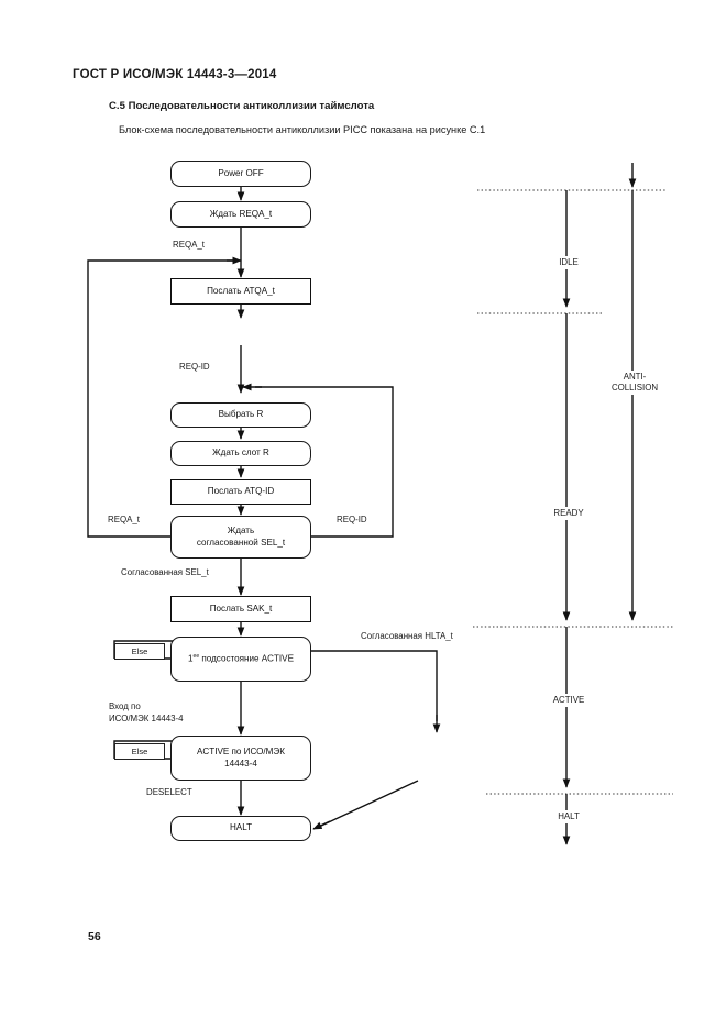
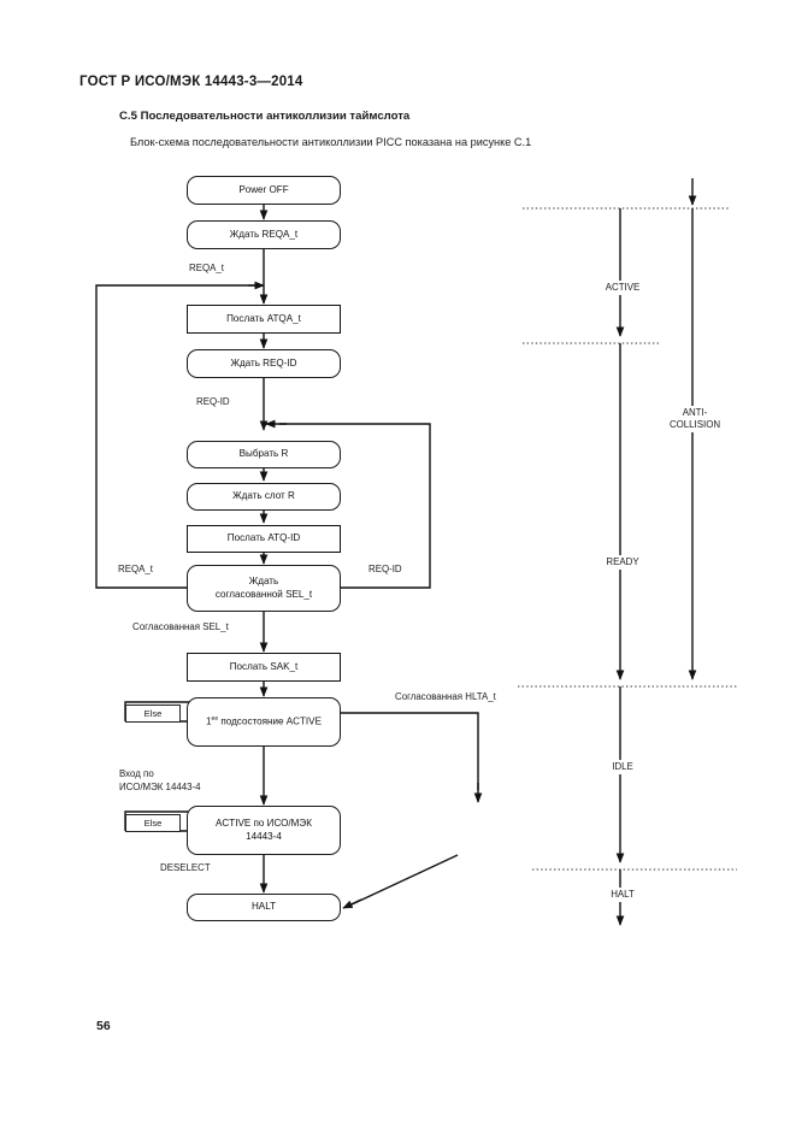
  ГОСТ Р ИСО/МЭК 14443-3—2014
  C.5 Последовательности антиколлизии таймслота
  Блок-схема последовательности антиколлизии PICC показана на рисунке C.1
  Power OFF
  Ждать REQA_t
  Послать ATQA_t
+ Ждать REQ-ID
  Выбрать R
  Ждать слот R
  Послать ATQ-ID
  Ждать
  согласованной SEL_t
  Послать SAK_t
  1 подсостояние ACTIVE
  ACTIVE по ИСО/МЭК
  14443-4
  HALT
  Else
  Else
  REQA_t
  REQ-ID
  REQA_t
  REQ-ID
  Согласованная SEL_t
  Согласованная HLTA_t
  Вход по
  ИСО/МЭК 14443-4
  DESELECT
- IDLE
+ ACTIVE
  ANTI-
  COLLISION
  READY
- ACTIVE
+ IDLE
  HALT
  56
